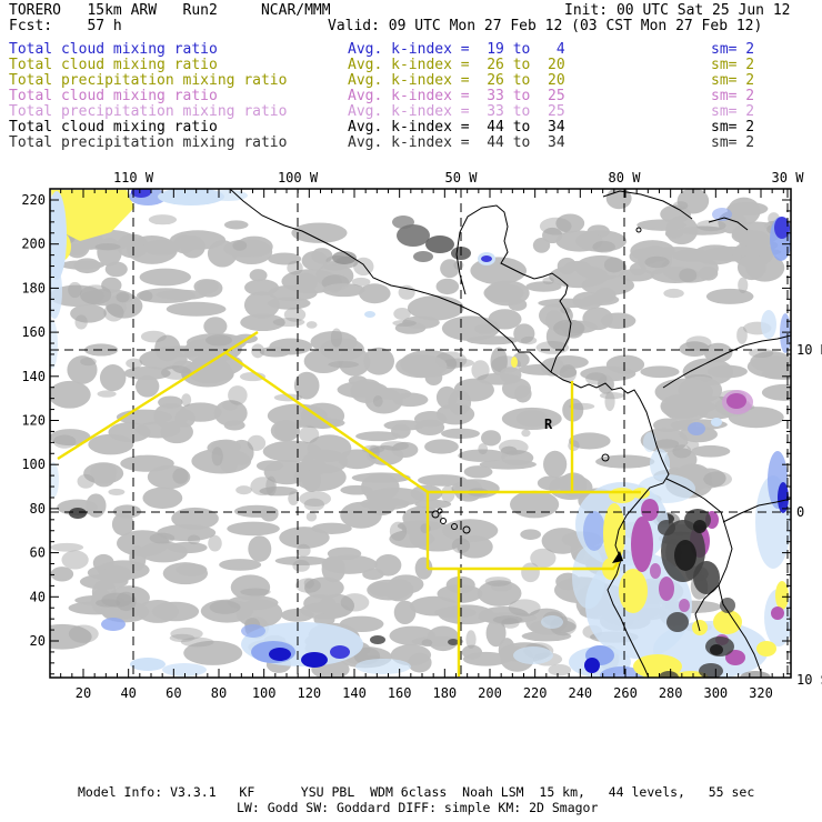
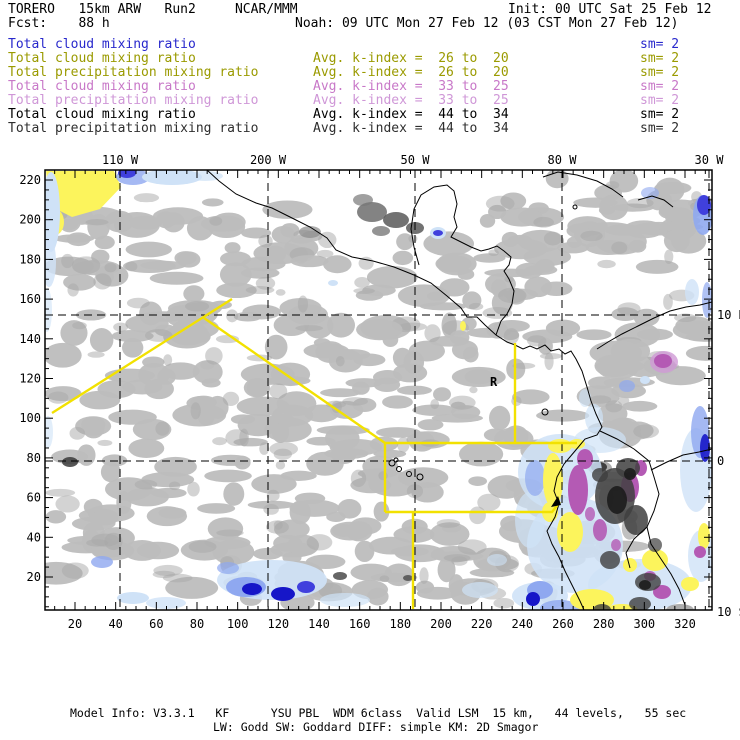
  TORERO 15km ARW Run2 NCAR/MMM
- Init: 00 UTC Sat 25 Jun 12
+ Init: 00 UTC Sat 25 Feb 12
- Fcst: 57 h
+ Fcst: 88 h
- Valid: 09 UTC Mon 27 Feb 12 (03 CST Mon 27 Feb 12)
+ Noah: 09 UTC Mon 27 Feb 12 (03 CST Mon 27 Feb 12)
  Total cloud mixing ratio
- Avg. k-index = 19 to 4
  sm= 2
  Total cloud mixing ratio
  Avg. k-index = 26 to 20
  sm= 2
  Total precipitation mixing ratio
  Avg. k-index = 26 to 20
  sm= 2
  Total cloud mixing ratio
  Avg. k-index = 33 to 25
  sm= 2
  Total precipitation mixing ratio
  Avg. k-index = 33 to 25
  sm= 2
  Total cloud mixing ratio
  Avg. k-index = 44 to 34
  sm= 2
  Total precipitation mixing ratio
  Avg. k-index = 44 to 34
  sm= 2
  R
  20
  40
  60
  80
  100
  120
  140
  160
  180
  200
  220
  240
  260
  280
  300
  320
  220
  200
  180
  160
  140
  120
  100
  80
  60
  40
  20
  110 W
- 100 W
+ 200 W
  50 W
  80 W
  30 W
  0
- Model Info: V3.3.1 KF YSU PBL WDM 6class Noah LSM 15 km, 44 levels, 55 sec
+ Model Info: V3.3.1 KF YSU PBL WDM 6class Valid LSM 15 km, 44 levels, 55 sec
  LW: Godd SW: Goddard DIFF: simple KM: 2D Smagor
